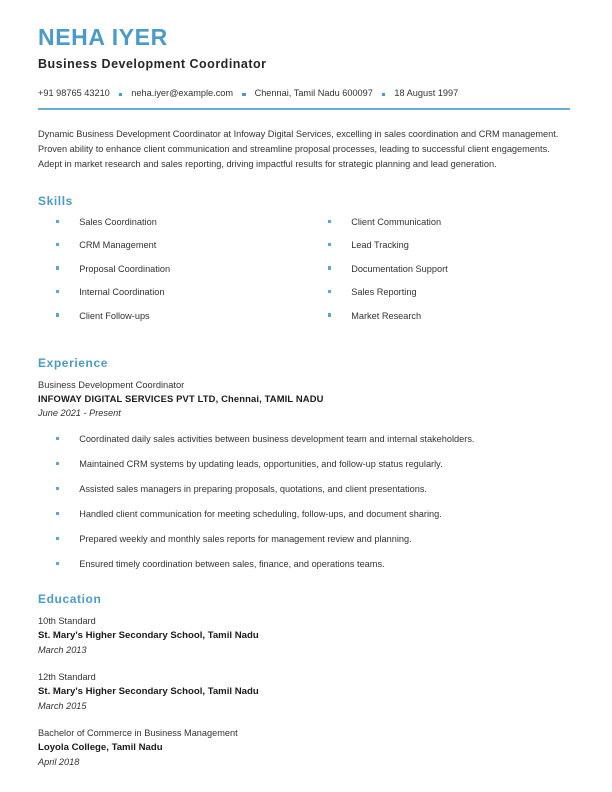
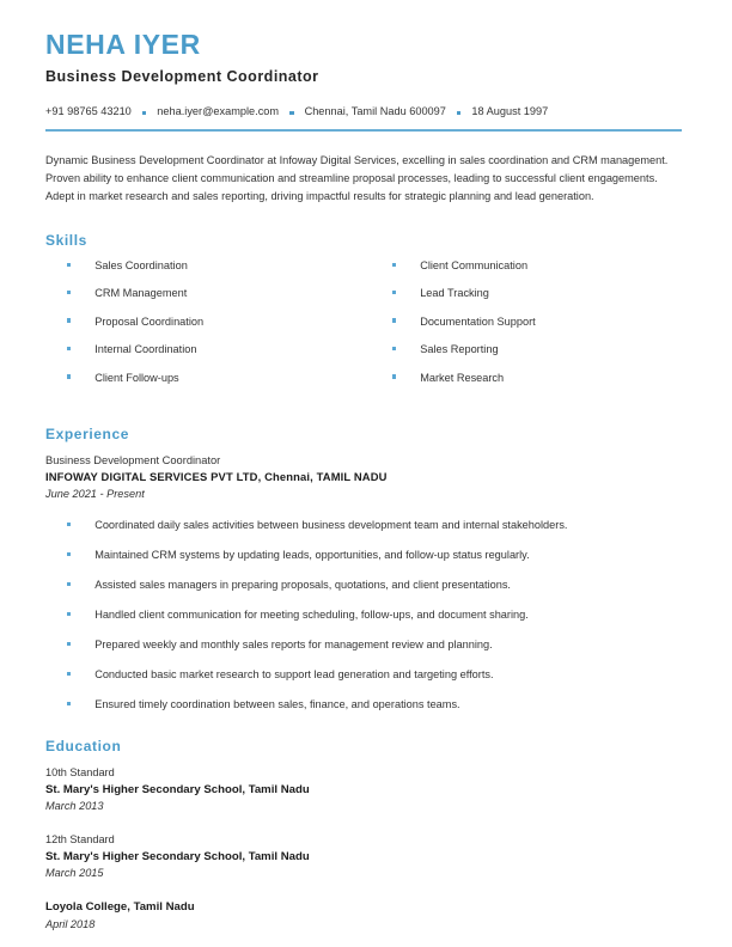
  NEHA IYER
  Business Development Coordinator
  +91 98765 43210
  neha.iyer@example.com
  Chennai, Tamil Nadu 600097
  18 August 1997
  Dynamic Business Development Coordinator at Infoway Digital Services, excelling in sales coordination and CRM management. Proven ability to enhance client communication and streamline proposal processes, leading to successful client engagements. Adept in market research and sales reporting, driving impactful results for strategic planning and lead generation.
  Skills
  Sales Coordination
  CRM Management
  Proposal Coordination
  Internal Coordination
  Client Follow-ups
  Client Communication
  Lead Tracking
  Documentation Support
  Sales Reporting
  Market Research
  Experience
  Business Development Coordinator
  INFOWAY DIGITAL SERVICES PVT LTD, Chennai, TAMIL NADU
  June 2021 - Present
  Coordinated daily sales activities between business development team and internal stakeholders.
  Maintained CRM systems by updating leads, opportunities, and follow-up status regularly.
  Assisted sales managers in preparing proposals, quotations, and client presentations.
  Handled client communication for meeting scheduling, follow-ups, and document sharing.
  Prepared weekly and monthly sales reports for management review and planning.
+ Conducted basic market research to support lead generation and targeting efforts.
  Ensured timely coordination between sales, finance, and operations teams.
  Education
  10th Standard
  St. Mary's Higher Secondary School, Tamil Nadu
  March 2013
  12th Standard
  St. Mary's Higher Secondary School, Tamil Nadu
  March 2015
- Bachelor of Commerce in Business Management
  Loyola College, Tamil Nadu
  April 2018
